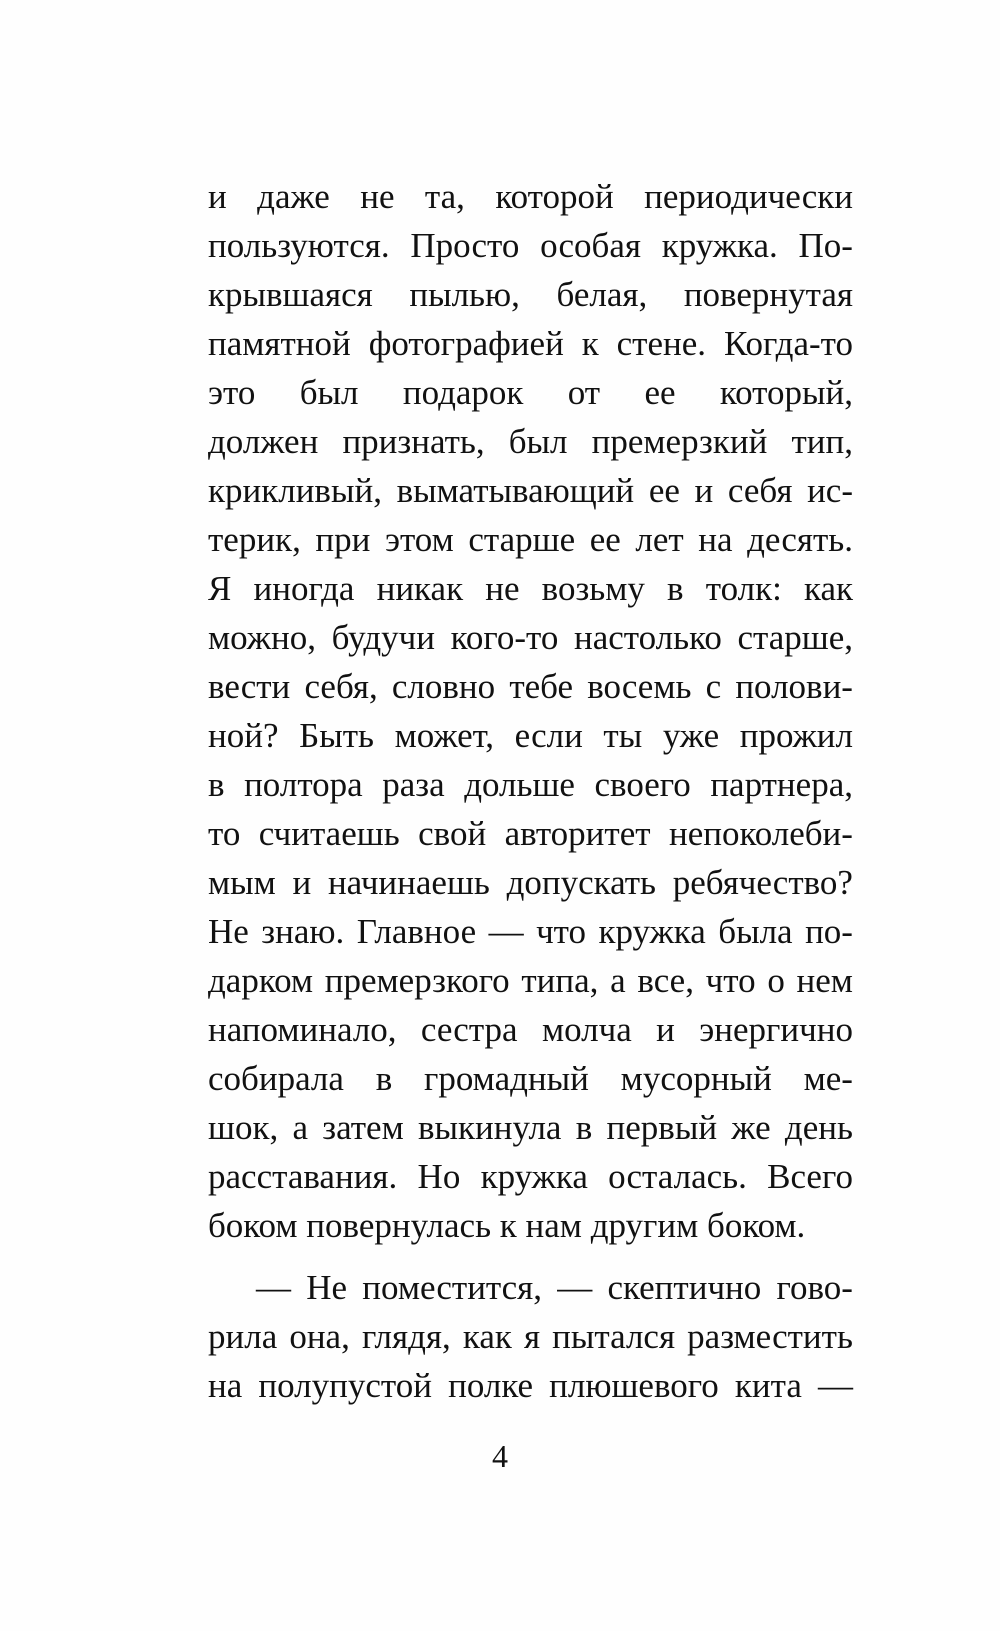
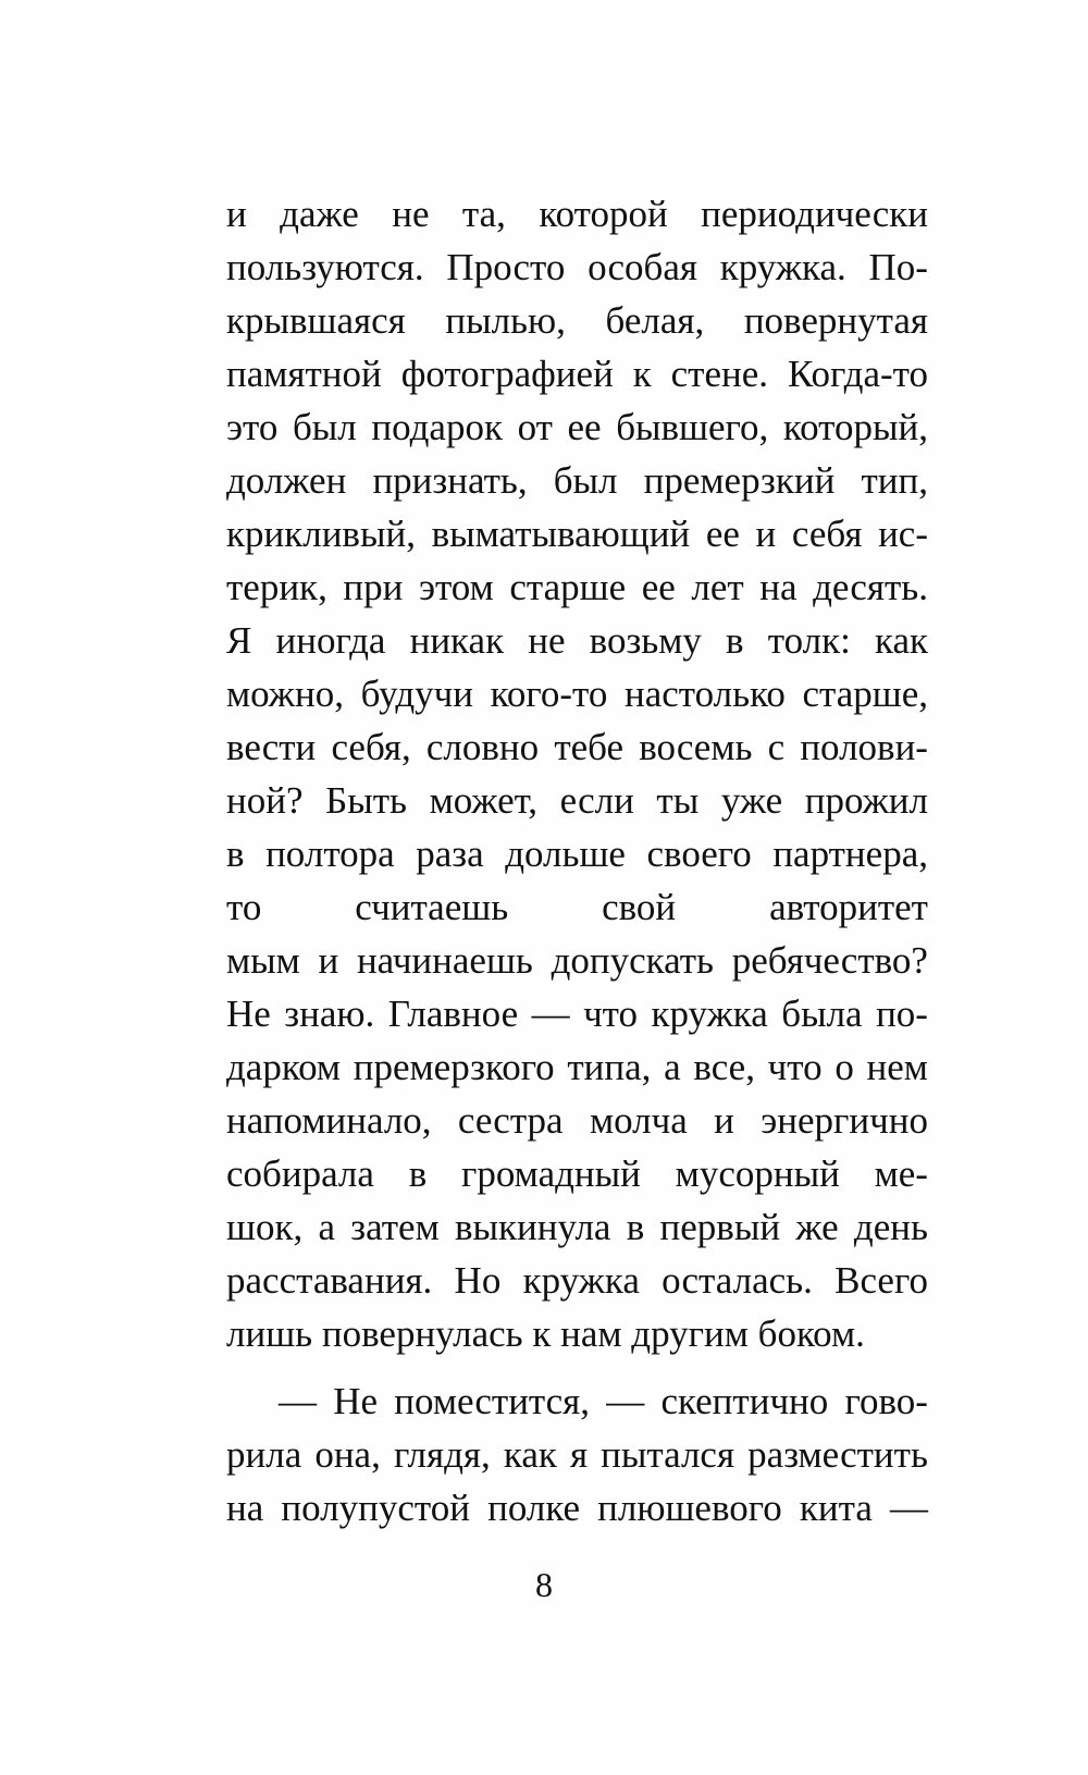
  и
  даже
  не
  та,
  которой
  периодически
  пользуются.
  Просто
  особая
  кружка.
  По-
  крывшаяся
  пылью,
  белая,
  повернутая
  памятной
  фотографией
  к
  стене.
  Когда-то
  это
  был
  подарок
  от
  ее
+ бывшего,
  который,
  должен
  признать,
  был
  премерзкий
  тип,
  крикливый,
  выматывающий
  ее
  и
  себя
  ис-
  терик,
  при
  этом
  старше
  ее
  лет
  на
  десять.
  Я
  иногда
  никак
  не
  возьму
  в
  толк:
  как
  можно,
  будучи
  кого-то
  настолько
  старше,
  вести
  себя,
  словно
  тебе
  восемь
  с
  полови-
  ной?
  Быть
  может,
  если
  ты
  уже
  прожил
  в
  полтора
  раза
  дольше
  своего
  партнера,
  то
  считаешь
  свой
  авторитет
- непоколеби-
  мым
  и
  начинаешь
  допускать
  ребячество?
  Не
  знаю.
  Главное
  —
  что
  кружка
  была
  по-
  дарком
  премерзкого
  типа,
  а
  все,
  что
  о
  нем
  напоминало,
  сестра
  молча
  и
  энергично
  собирала
  в
  громадный
  мусорный
  ме-
  шок,
  а
  затем
  выкинула
  в
  первый
  же
  день
  расставания.
  Но
  кружка
  осталась.
  Всего
- боком повернулась к нам другим боком.
+ лишь повернулась к нам другим боком.
  —
  Не
  поместится,
  —
  скептично
  гово-
  рила
  она,
  глядя,
  как
  я
  пытался
  разместить
  на
  полупустой
  полке
  плюшевого
  кита
  —
- 4
+ 8
